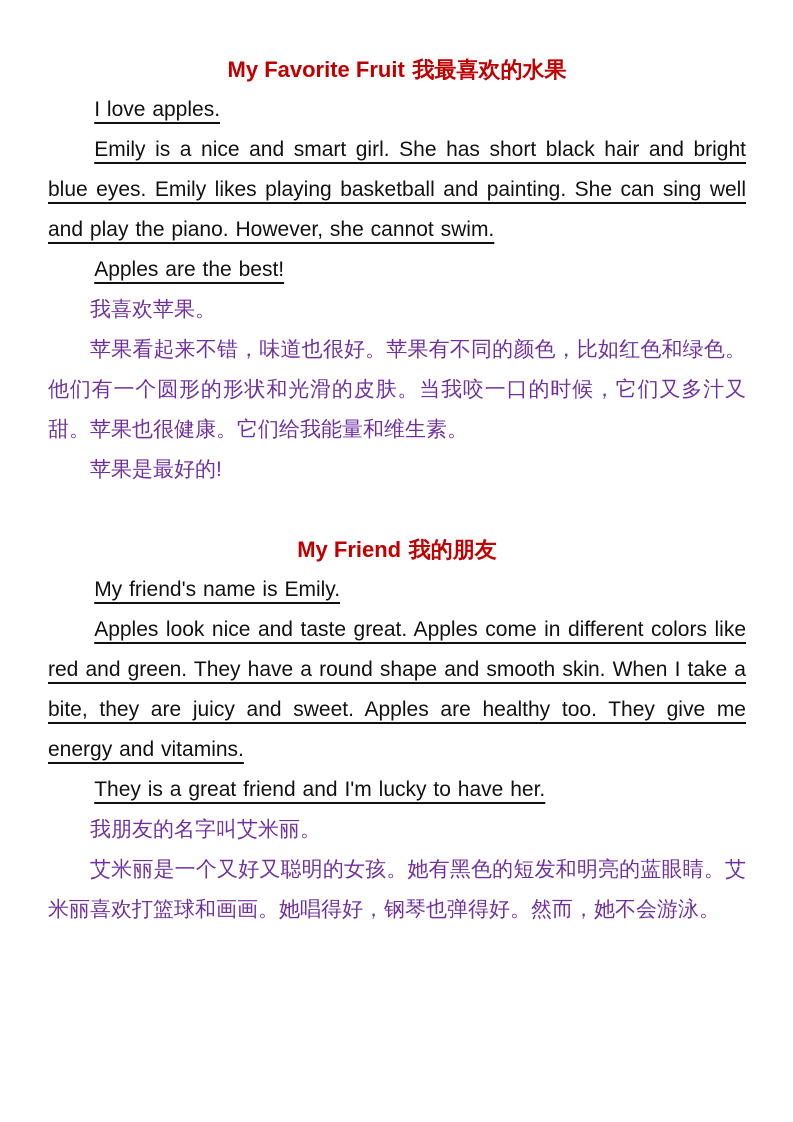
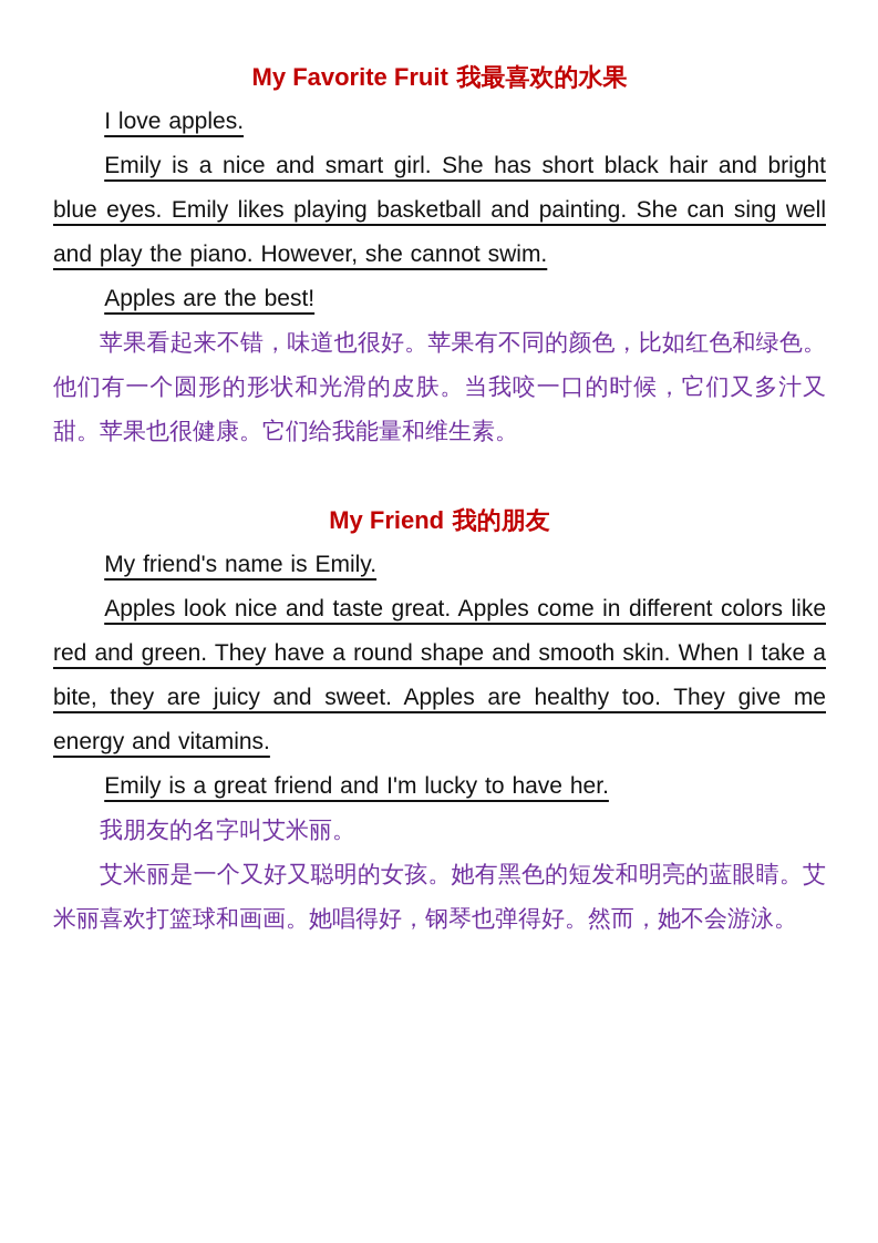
  My Favorite Fruit 我最喜欢的水果
  I love apples.
  Emily is a nice and smart girl. She has short black hair and bright blue eyes. Emily likes playing basketball and painting. She can sing well and play the piano. However, she cannot swim.
  Apples are the best!
- 我喜欢苹果。
  苹果看起来不错，味道也很好。苹果有不同的颜色，比如红色和绿色。他们有一个圆形的形状和光滑的皮肤。当我咬一口的时候，它们又多汁又甜。苹果也很健康。它们给我能量和维生素。
- 苹果是最好的!
  My Friend 我的朋友
  My friend's name is Emily.
  Apples look nice and taste great. Apples come in different colors like red and green. They have a round shape and smooth skin. When I take a bite, they are juicy and sweet. Apples are healthy too. They give me energy and vitamins.
- They is a great friend and I'm lucky to have her.
+ Emily is a great friend and I'm lucky to have her.
  我朋友的名字叫艾米丽。
  艾米丽是一个又好又聪明的女孩。她有黑色的短发和明亮的蓝眼睛。艾米丽喜欢打篮球和画画。她唱得好，钢琴也弹得好。然而，她不会游泳。
